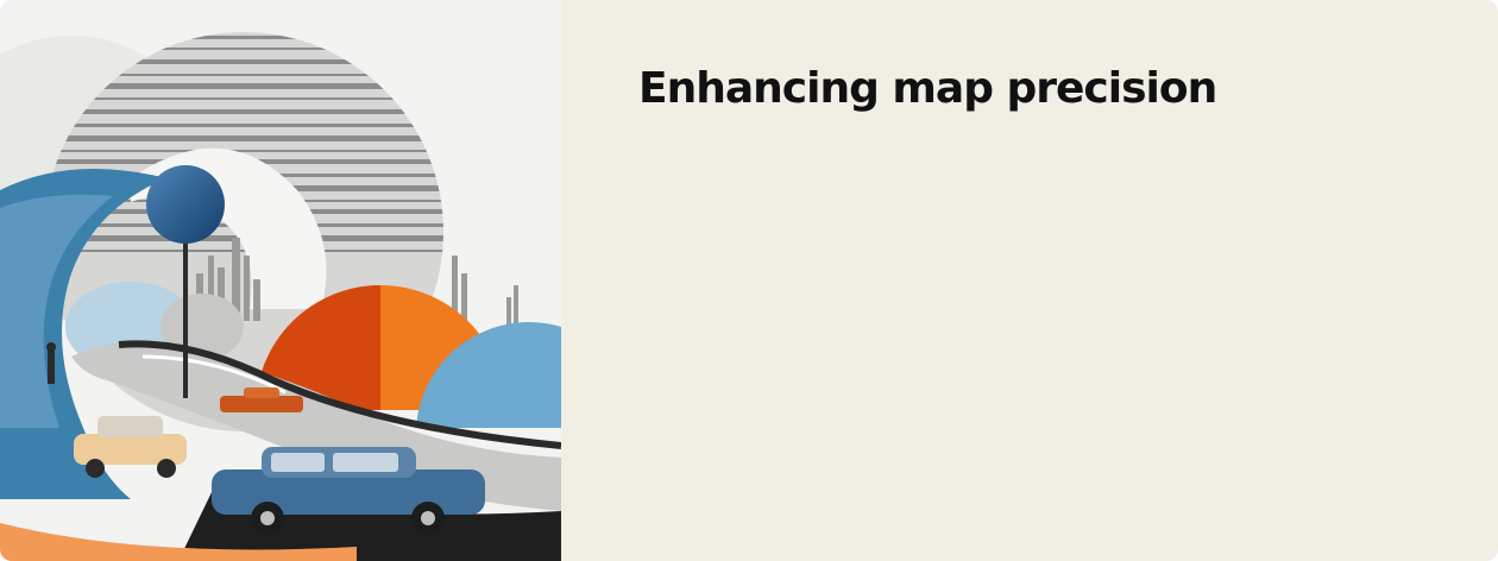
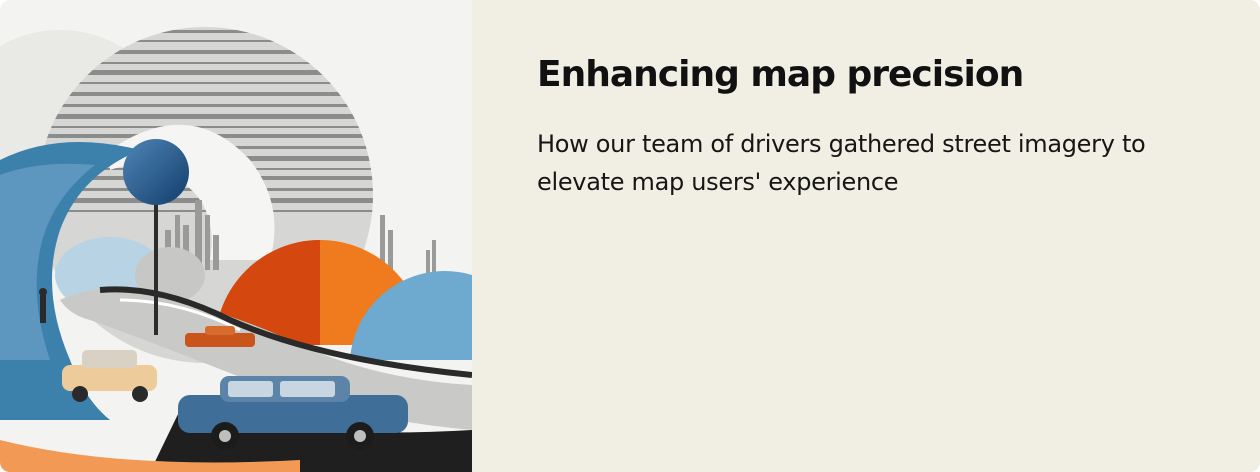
  Enhancing map precision
+ How our team of drivers gathered street imagery to elevate map users' experience
